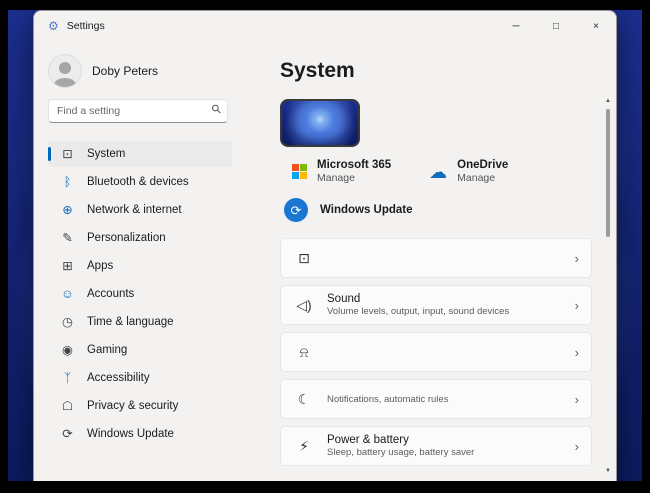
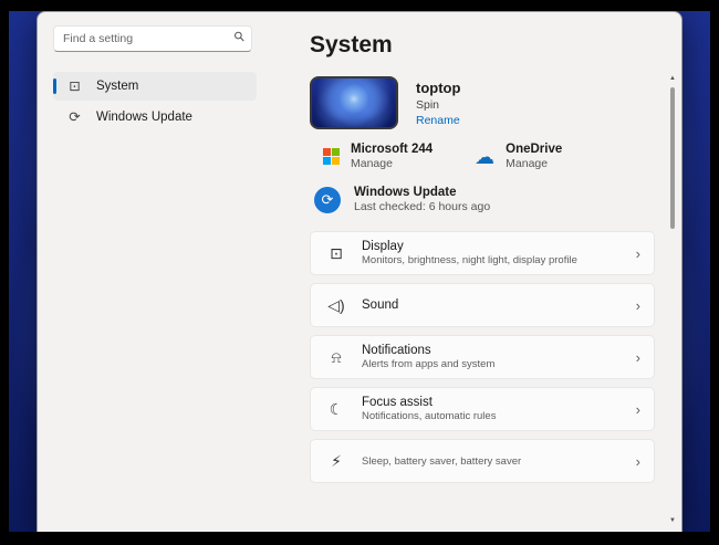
- ⚙
- Settings
- ─
- □
- ×
- Doby Peters
  Find a setting
  ⊡
  System
- ᛒ
- Bluetooth & devices
- ⊕
- Network & internet
- ✎
- Personalization
- ⊞
- Apps
- ☺
- Accounts
- ◷
- Time & language
- ◉
- Gaming
- ᛉ
- Accessibility
- ☖
- Privacy & security
  ⟳
  Windows Update
  System
+ toptop
+ Spin
+ Rename
- Microsoft 365
+ Microsoft 244
  Manage
  ☁
  OneDrive
  Manage
  ⟳
  Windows Update
+ Last checked: 6 hours ago
  ⊡
+ Display
+ Monitors, brightness, night light, display profile
  ›
  ◁)
  Sound
- Volume levels, output, input, sound devices
  ›
  ⍾
+ Notifications
+ Alerts from apps and system
  ›
  ☾
+ Focus assist
  Notifications, automatic rules
  ›
  ⚡
- Power & battery
- Sleep, battery usage, battery saver
+ Sleep, battery saver, battery saver
  ›
